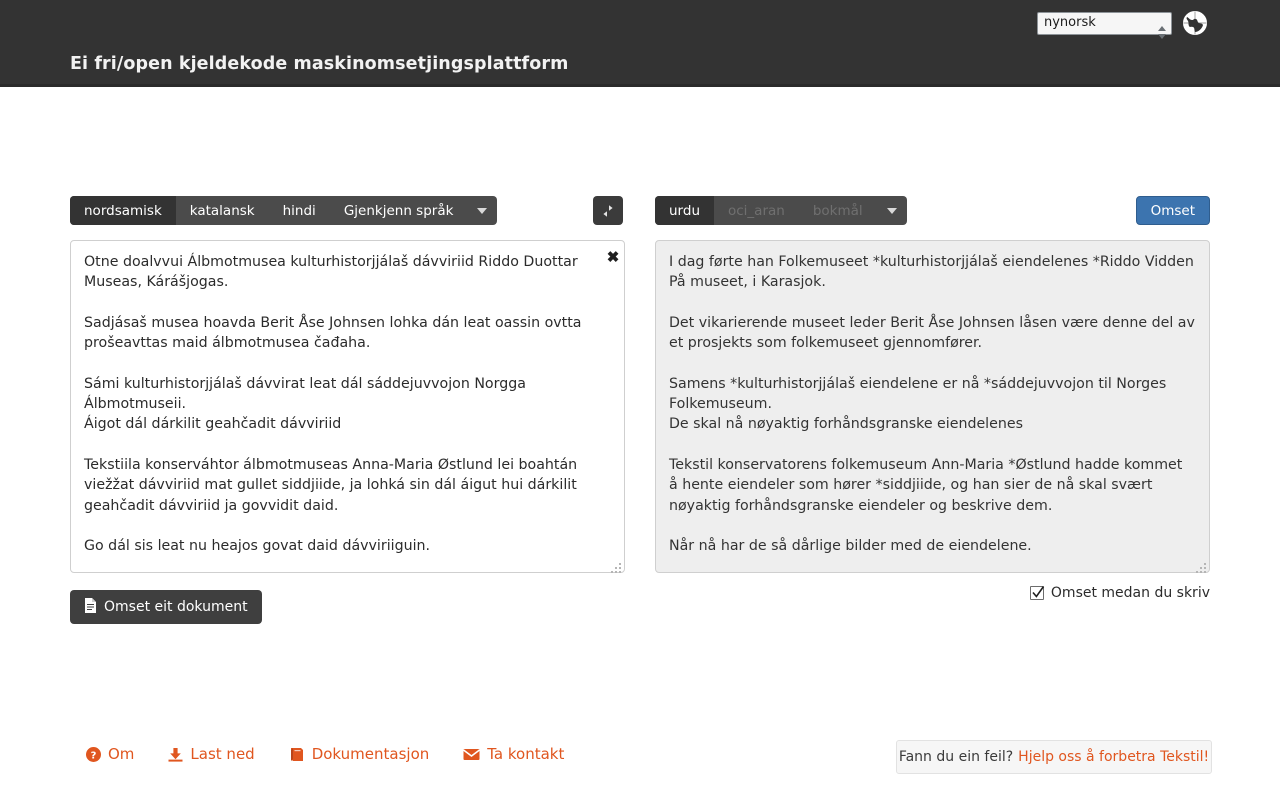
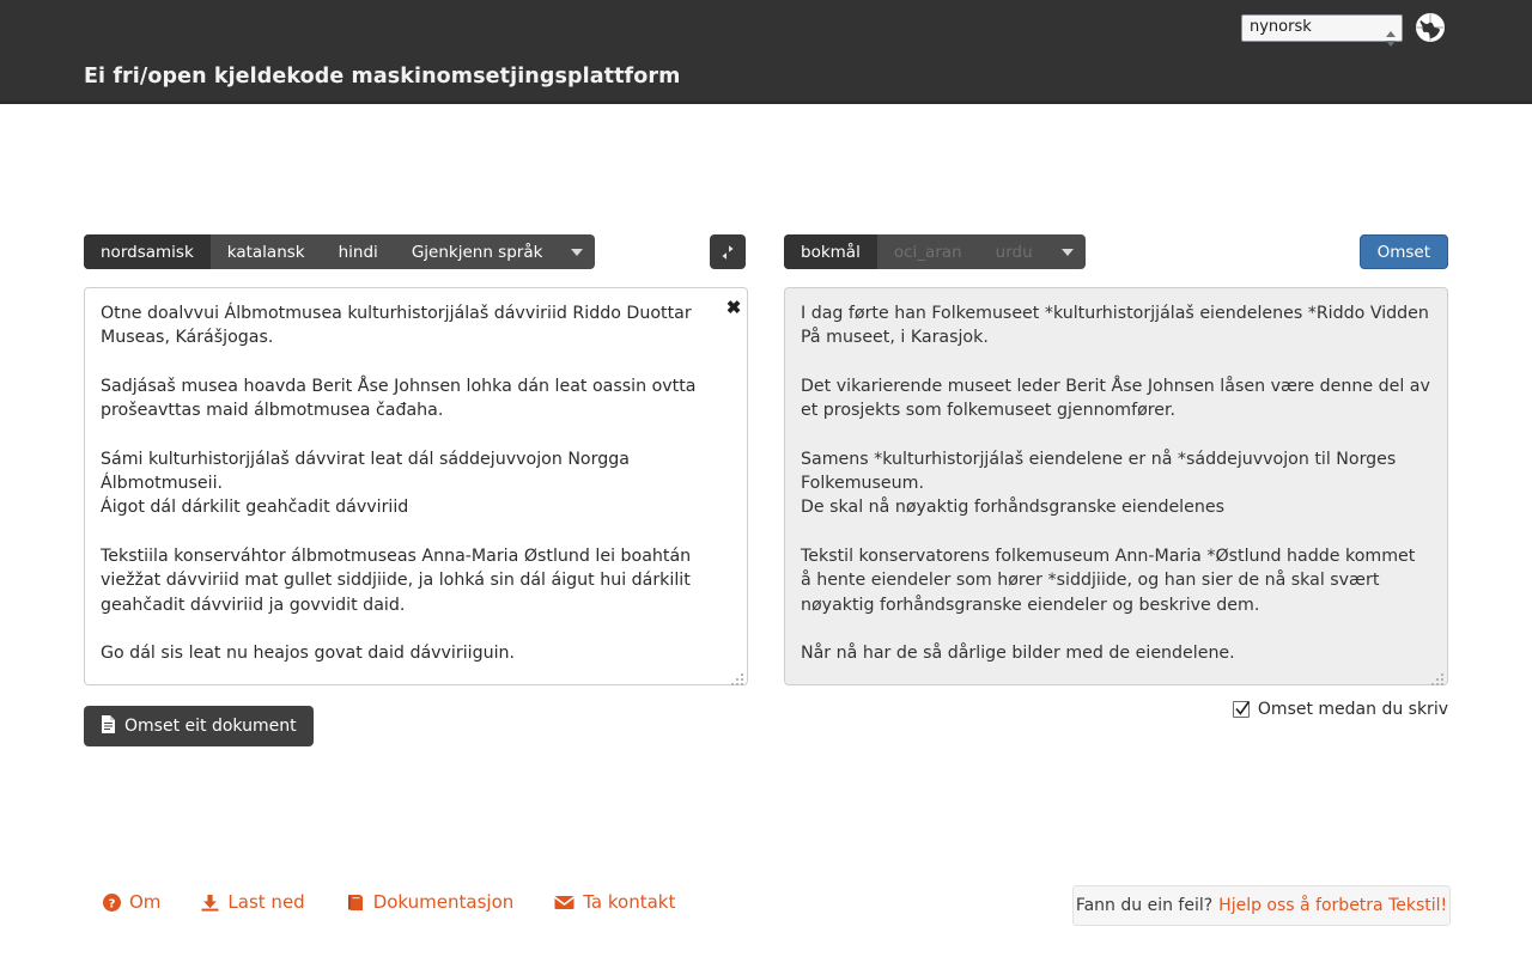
  Ei fri/open kjeldekode maskinomsetjingsplattform
  nynorsk
  nordsamisk
  katalansk
  hindi
  Gjenkjenn språk
- urdu
+ bokmål
  oci_aran
- bokmål
+ urdu
  Omset
  Otne doalvvui Álbmotmusea kulturhistorjjálaš dávviriid Riddo Duottar Museas, Kárášjogas.
  Sadjásaš musea hoavda Berit Åse Johnsen lohka dán leat oassin ovtta prošeavttas maid álbmotmusea čađaha.
  Sámi kulturhistorjjálaš dávvirat leat dál sáddejuvvojon Norgga Álbmotmuseii.
  Áigot dál dárkilit geahčadit dávviriid
  Tekstiila konserváhtor álbmotmuseas Anna-Maria Østlund lei boahtán viežžat dávviriid mat gullet siddjiide, ja lohká sin dál áigut hui dárkilit geahčadit dávviriid ja govvidit daid.
  Go dál sis leat nu heajos govat daid dávviriiguin.
  ✖
  I dag førte han Folkemuseet *kulturhistorjjálaš eiendelenes *Riddo Vidden På museet, i Karasjok.
  Det vikarierende museet leder Berit Åse Johnsen låsen være denne del av et prosjekts som folkemuseet gjennomfører.
  Samens *kulturhistorjjálaš eiendelene er nå *sáddejuvvojon til Norges Folkemuseum.
  De skal nå nøyaktig forhåndsgranske eiendelenes
  Tekstil konservatorens folkemuseum Ann-Maria *Østlund hadde kommet å hente eiendeler som hører *siddjiide, og han sier de nå skal svært nøyaktig forhåndsgranske eiendeler og beskrive dem.
  Når nå har de så dårlige bilder med de eiendelene.
  Omset eit dokument
  Omset medan du skriv
  ?
  Om
  Last ned
  Dokumentasjon
  Ta kontakt
  Fann du ein feil?
  Hjelp oss å forbetra Tekstil!
